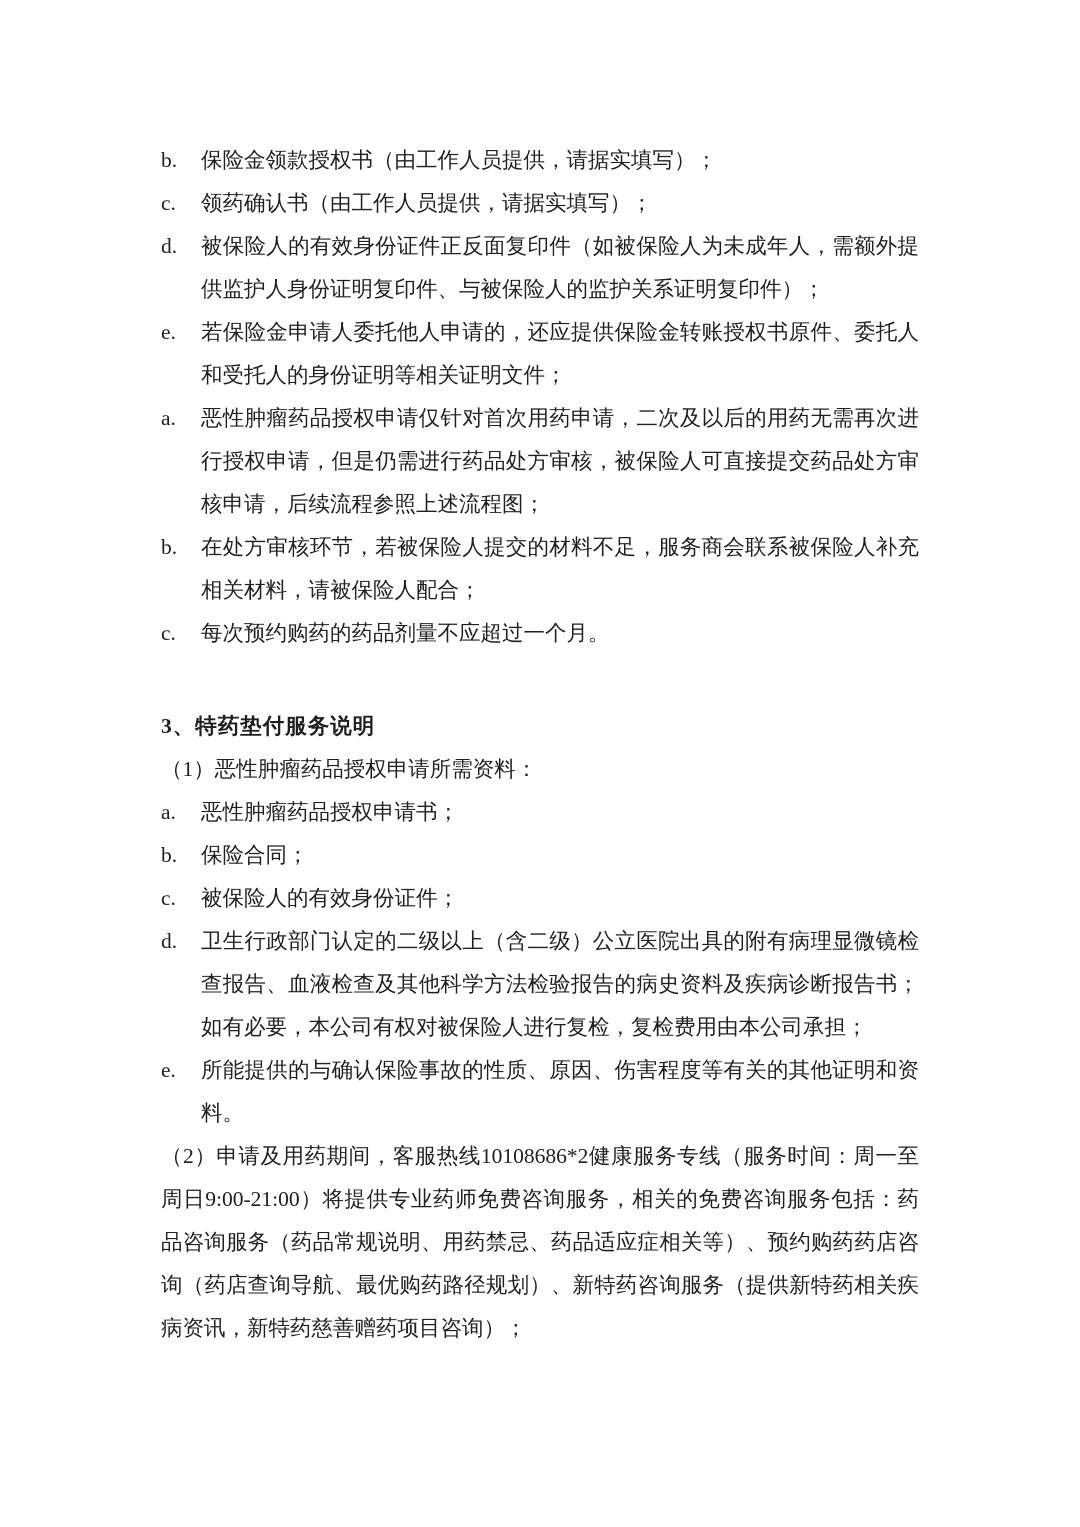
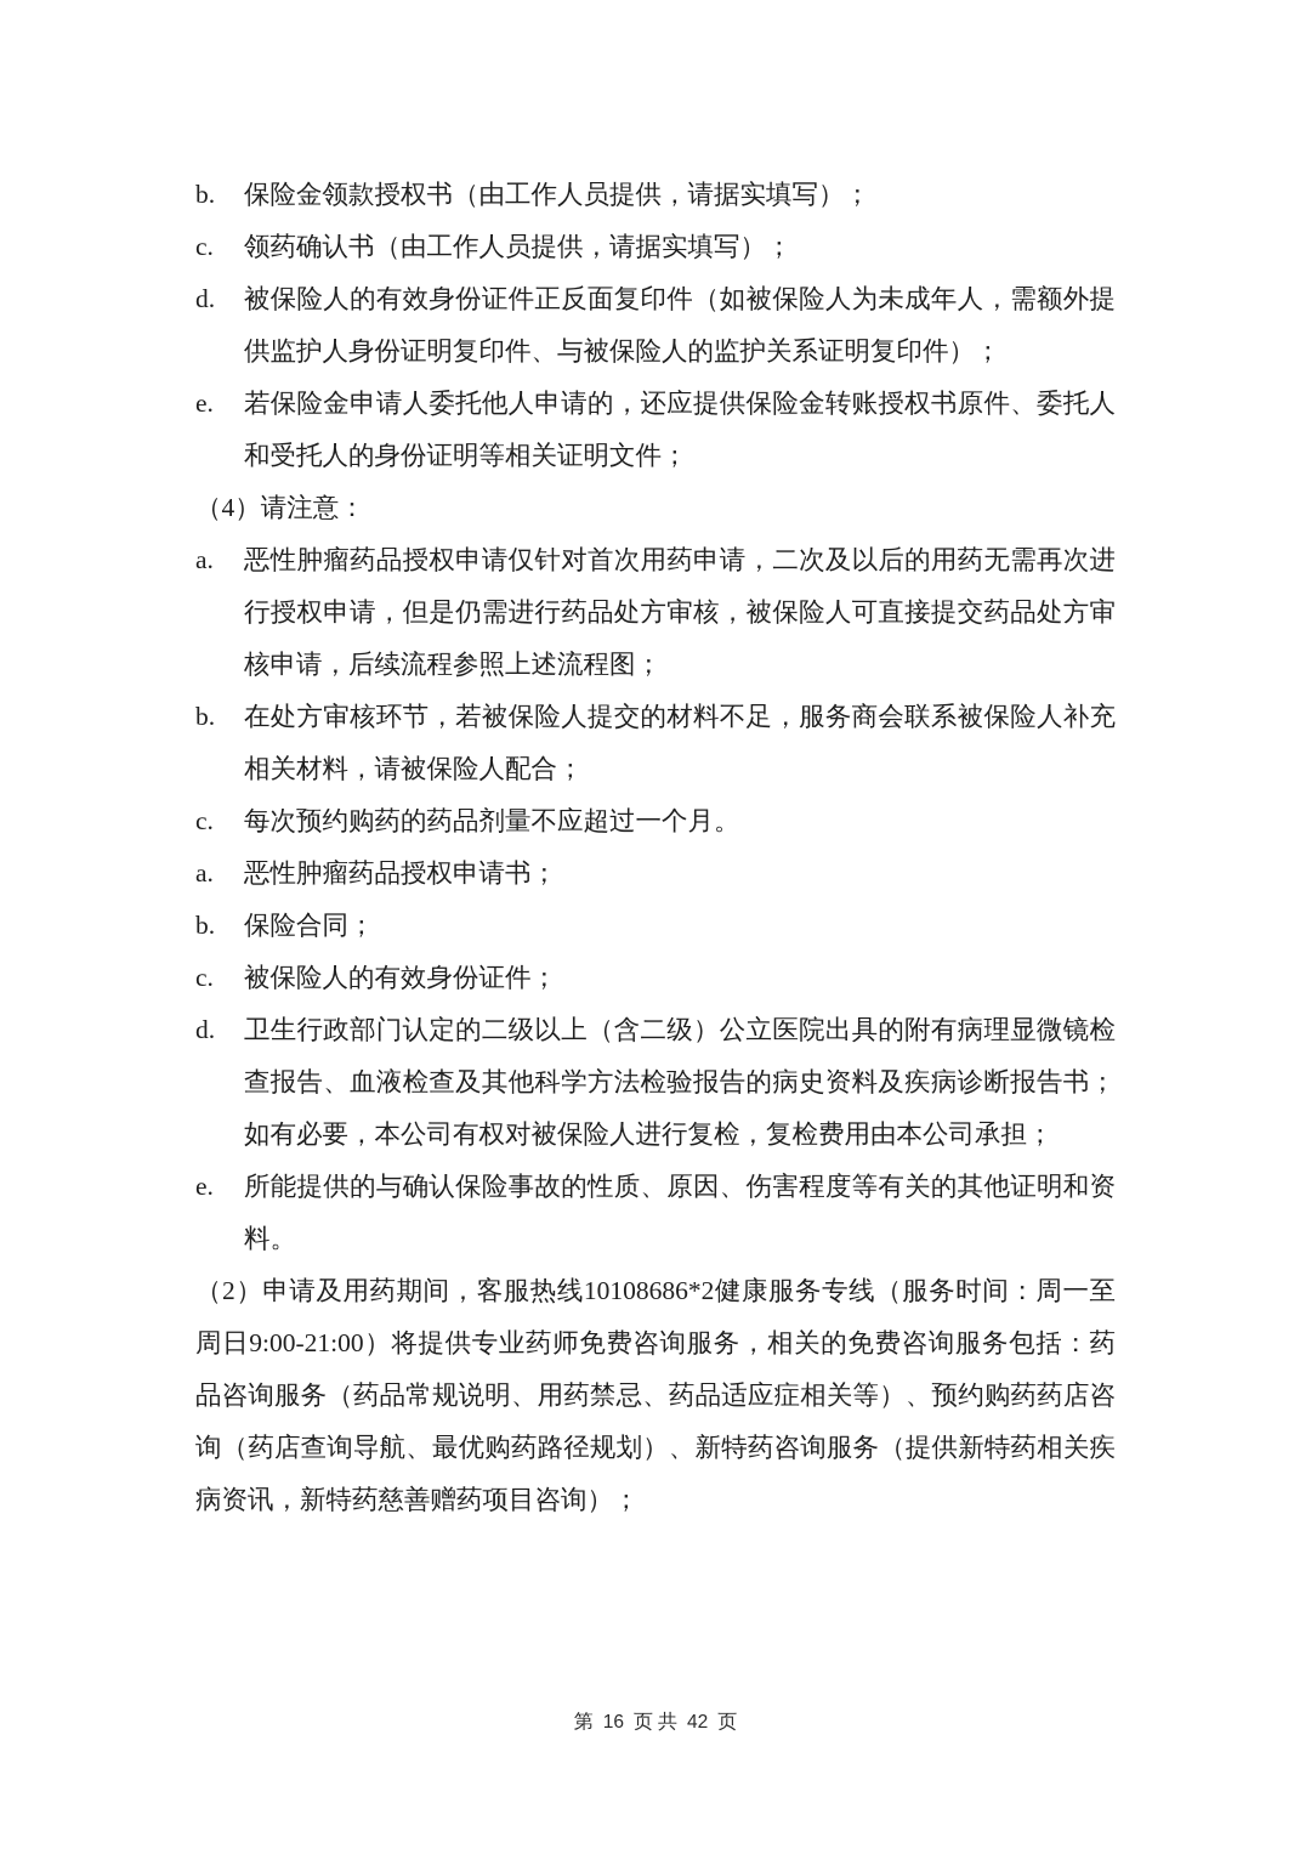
  b.
  保险金领款授权书（由工作人员提供，请据实填写）；
  c.
  领药确认书（由工作人员提供，请据实填写）；
  d.
  被保险人的有效身份证件正反面复印件（如被保险人为未成年人，需额外提供监护人身份证明复印件、与被保险人的监护关系证明复印件）；
  e.
  若保险金申请人委托他人申请的，还应提供保险金转账授权书原件、委托人和受托人的身份证明等相关证明文件；
+ （4）请注意：
  a.
  恶性肿瘤药品授权申请仅针对首次用药申请，二次及以后的用药无需再次进行授权申请，但是仍需进行药品处方审核，被保险人可直接提交药品处方审核申请，后续流程参照上述流程图；
  b.
  在处方审核环节，若被保险人提交的材料不足，服务商会联系被保险人补充相关材料，请被保险人配合；
  c.
  每次预约购药的药品剂量不应超过一个月。
- 3、特药垫付服务说明
- （1）恶性肿瘤药品授权申请所需资料：
  a.
  恶性肿瘤药品授权申请书；
  b.
  保险合同；
  c.
  被保险人的有效身份证件；
  d.
  卫生行政部门认定的二级以上（含二级）公立医院出具的附有病理显微镜检查报告、血液检查及其他科学方法检验报告的病史资料及疾病诊断报告书；如有必要，本公司有权对被保险人进行复检，复检费用由本公司承担；
  e.
  所能提供的与确认保险事故的性质、原因、伤害程度等有关的其他证明和资料。
  （2）申请及用药期间，客服热线10108686*2健康服务专线（服务时间：周一至周日9:00-21:00）将提供专业药师免费咨询服务，相关的免费咨询服务包括：药品咨询服务（药品常规说明、用药禁忌、药品适应症相关等）、预约购药药店咨询（药店查询导航、最优购药路径规划）、新特药咨询服务（提供新特药相关疾病资讯，新特药慈善赠药项目咨询）；
+ 第 16 页 共 42 页
